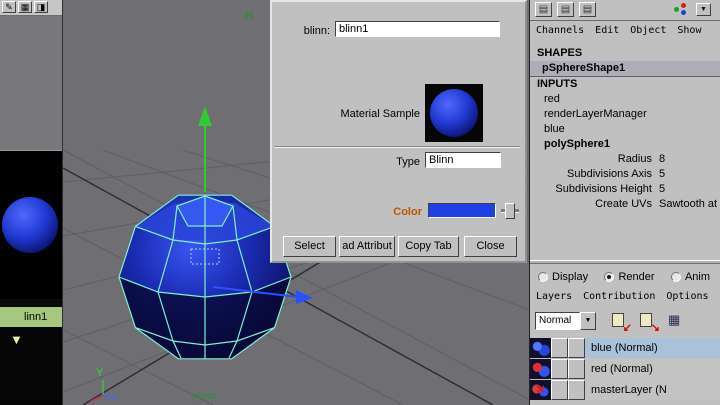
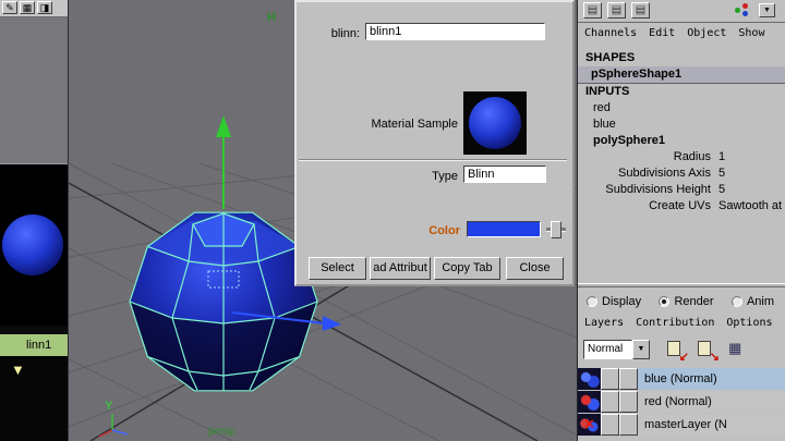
  H
  Y
  persp
  ✎
  ▦
  ◨
  linn1
  ▼
  blinn:
  blinn1
  Material Sample
  Type
  Blinn
  Color
  Select
  ad Attribut
  Copy Tab
  Close
  ▤
  ▤
  ▤
  Channels Edit Object Show
  SHAPES
  pSphereShape1
  INPUTS
  red
- renderLayerManager
  blue
  polySphere1
  Radius
- 8
+ 1
  Subdivisions Axis
  5
  Subdivisions Height
  5
  Create UVs
  Sawtooth at
  Display
  Render
  Anim
  Layers Contribution Options
  Normal
  ↙
  ↘
  ▦
  blue (Normal)
  red (Normal)
  ×
  masterLayer (N
